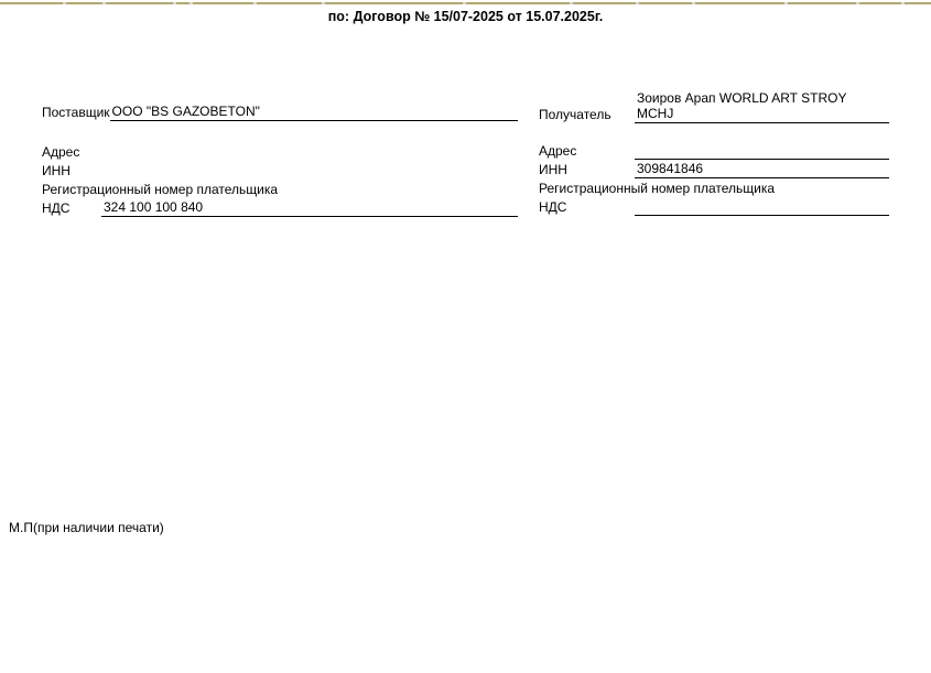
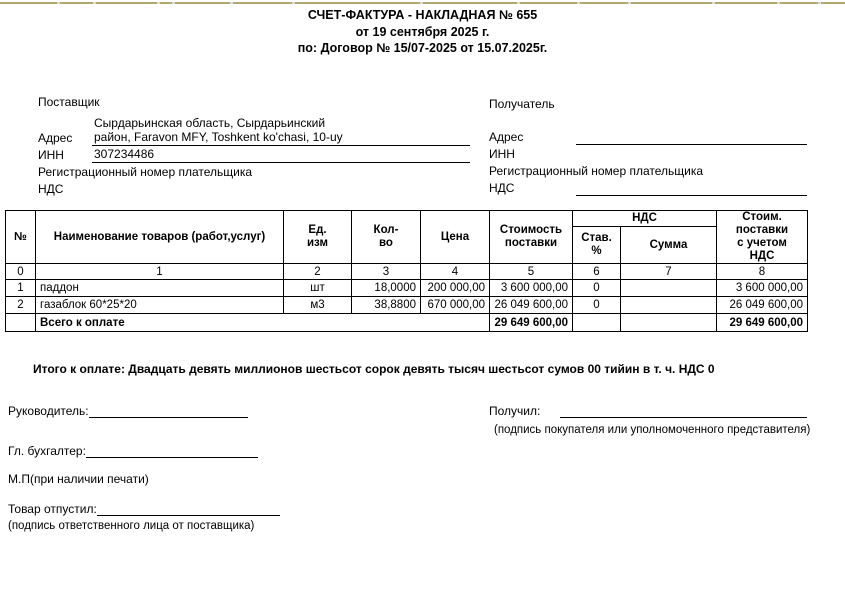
+ СЧЕТ-ФАКТУРА - НАКЛАДНАЯ № 655
+ от 19 сентября 2025 г.
  по: Договор № 15/07-2025 от 15.07.2025г.
  Поставщик
- ООО "BS GAZOBETON"
  Адрес
+ Сырдарьинская область, Сырдарьинский
+ район, Faravon MFY, Toshkent ko'chasi, 10-uy
  ИНН
+ 307234486
  Регистрационный номер плательщика
  НДС
- 324 100 100 840
  Получатель
- Зоиров Арап WORLD ART STROY
- MCHJ
  Адрес
  ИНН
- 309841846
  Регистрационный номер плательщика
  НДС
+ №	Наименование товаров (работ,услуг)	Ед. изм	Кол- во	Цена	Стоимость поставки	НДС	Стоим. поставки с учетом НДС
+ Став. %	Сумма
+ 0	1	2	3	4	5	6	7	8
+ 1	паддон	шт	18,0000	200 000,00	3 600 000,00	0		3 600 000,00
+ 2	газаблок 60*25*20	м3	38,8800	670 000,00	26 049 600,00	0		26 049 600,00
+ 	Всего к оплате	29 649 600,00			29 649 600,00
+ Итого к оплате: Двадцать девять миллионов шестьсот сорок девять тысяч шестьсот сумов 00 тийин в т. ч. НДС 0
+ Руководитель:
+ Получил:
+ (подпись покупателя или уполномоченного представителя)
+ Гл. бухгалтер:
  М.П(при наличии печати)
+ Товар отпустил:
+ (подпись ответственного лица от поставщика)
